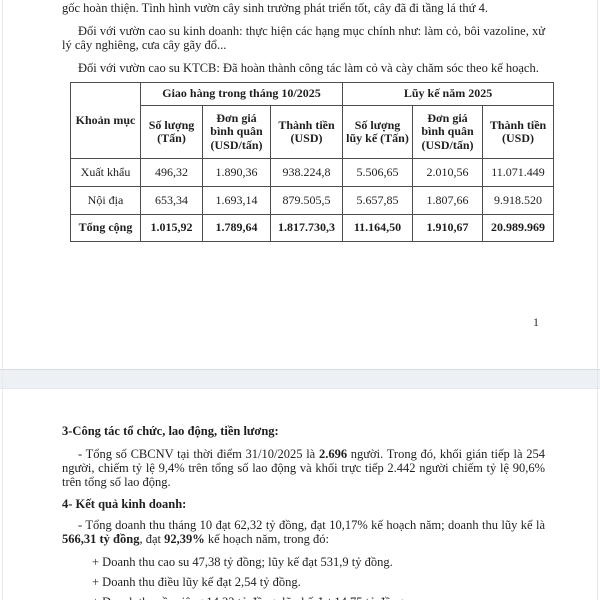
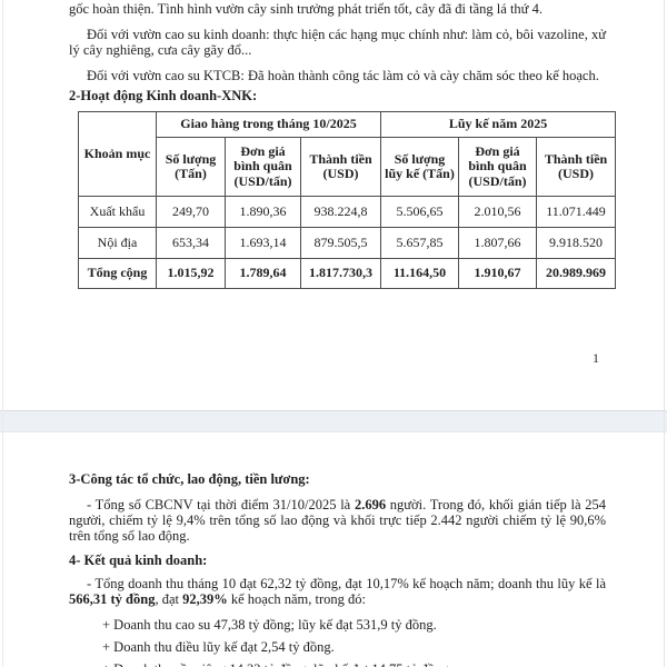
  gốc hoàn thiện. Tình hình vườn cây sinh trưởng phát triển tốt, cây đã đi tầng lá thứ 4.
  Đối với vườn cao su kinh doanh: thực hiện các hạng mục chính như: làm cỏ, bôi vazoline, xử lý cây nghiêng, cưa cây gãy đổ...
  Đối với vườn cao su KTCB: Đã hoàn thành công tác làm cỏ và cày chăm sóc theo kế hoạch.
+ 2-Hoạt động Kinh doanh-XNK:
  Khoản mục	Giao hàng trong tháng 10/2025	Lũy kế năm 2025
  Số lượng (Tấn)	Đơn giá bình quân (USD/tấn)	Thành tiền (USD)	Số lượng lũy kế (Tấn)	Đơn giá bình quân (USD/tấn)	Thành tiền (USD)
- Xuất khẩu	496,32	1.890,36	938.224,8	5.506,65	2.010,56	11.071.449
+ Xuất khẩu	249,70	1.890,36	938.224,8	5.506,65	2.010,56	11.071.449
  Nội địa	653,34	1.693,14	879.505,5	5.657,85	1.807,66	9.918.520
  Tổng cộng	1.015,92	1.789,64	1.817.730,3	11.164,50	1.910,67	20.989.969
  1
  3-Công tác tổ chức, lao động, tiền lương:
  - Tổng số CBCNV tại thời điểm 31/10/2025 là 2.696 người. Trong đó, khối gián tiếp là 254 người, chiếm tỷ lệ 9,4% trên tổng số lao động và khối trực tiếp 2.442 người chiếm tỷ lệ 90,6% trên tổng số lao động.
  4- Kết quả kinh doanh:
  - Tổng doanh thu tháng 10 đạt 62,32 tỷ đồng, đạt 10,17% kế hoạch năm; doanh thu lũy kế là 566,31 tỷ đồng, đạt 92,39% kế hoạch năm, trong đó:
  + Doanh thu cao su 47,38 tỷ đồng; lũy kế đạt 531,9 tỷ đồng.
  + Doanh thu điều lũy kế đạt 2,54 tỷ đồng.
